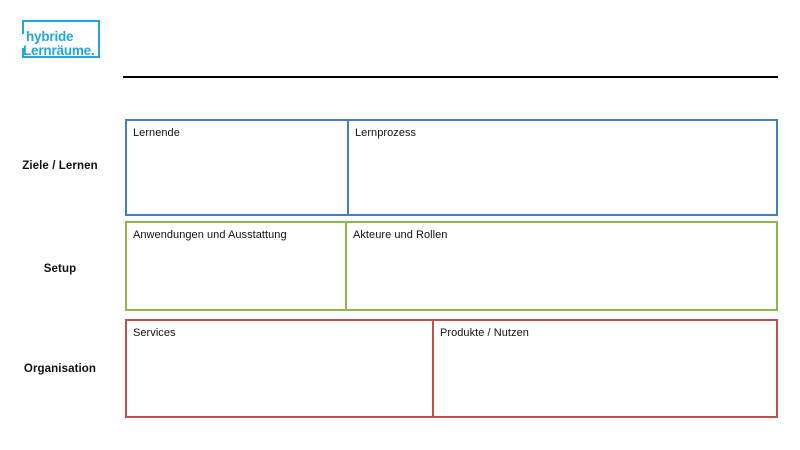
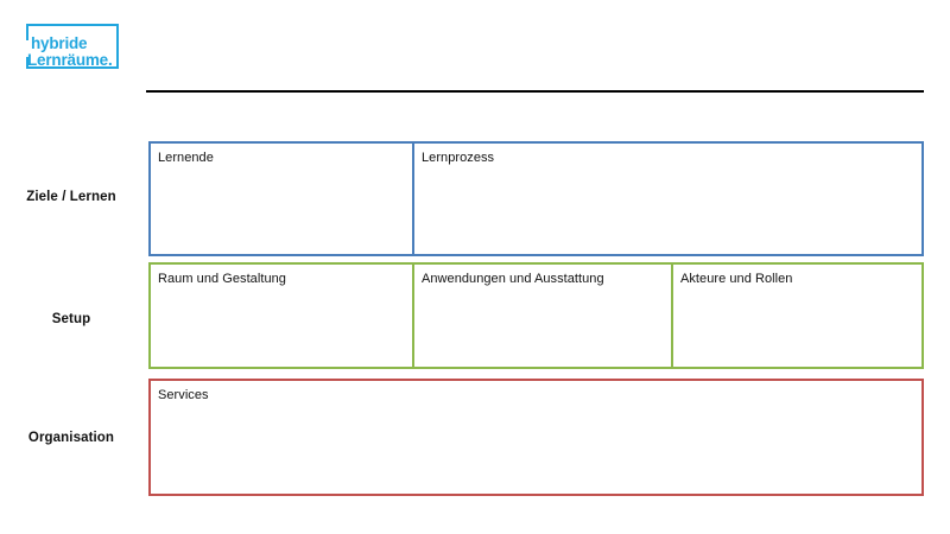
  hybride
  Lernräume.
  Ziele / Lernen
  Setup
  Organisation
  Lernende
  Lernprozess
+ Raum und Gestaltung
  Anwendungen und Ausstattung
  Akteure und Rollen
  Services
- Produkte / Nutzen
